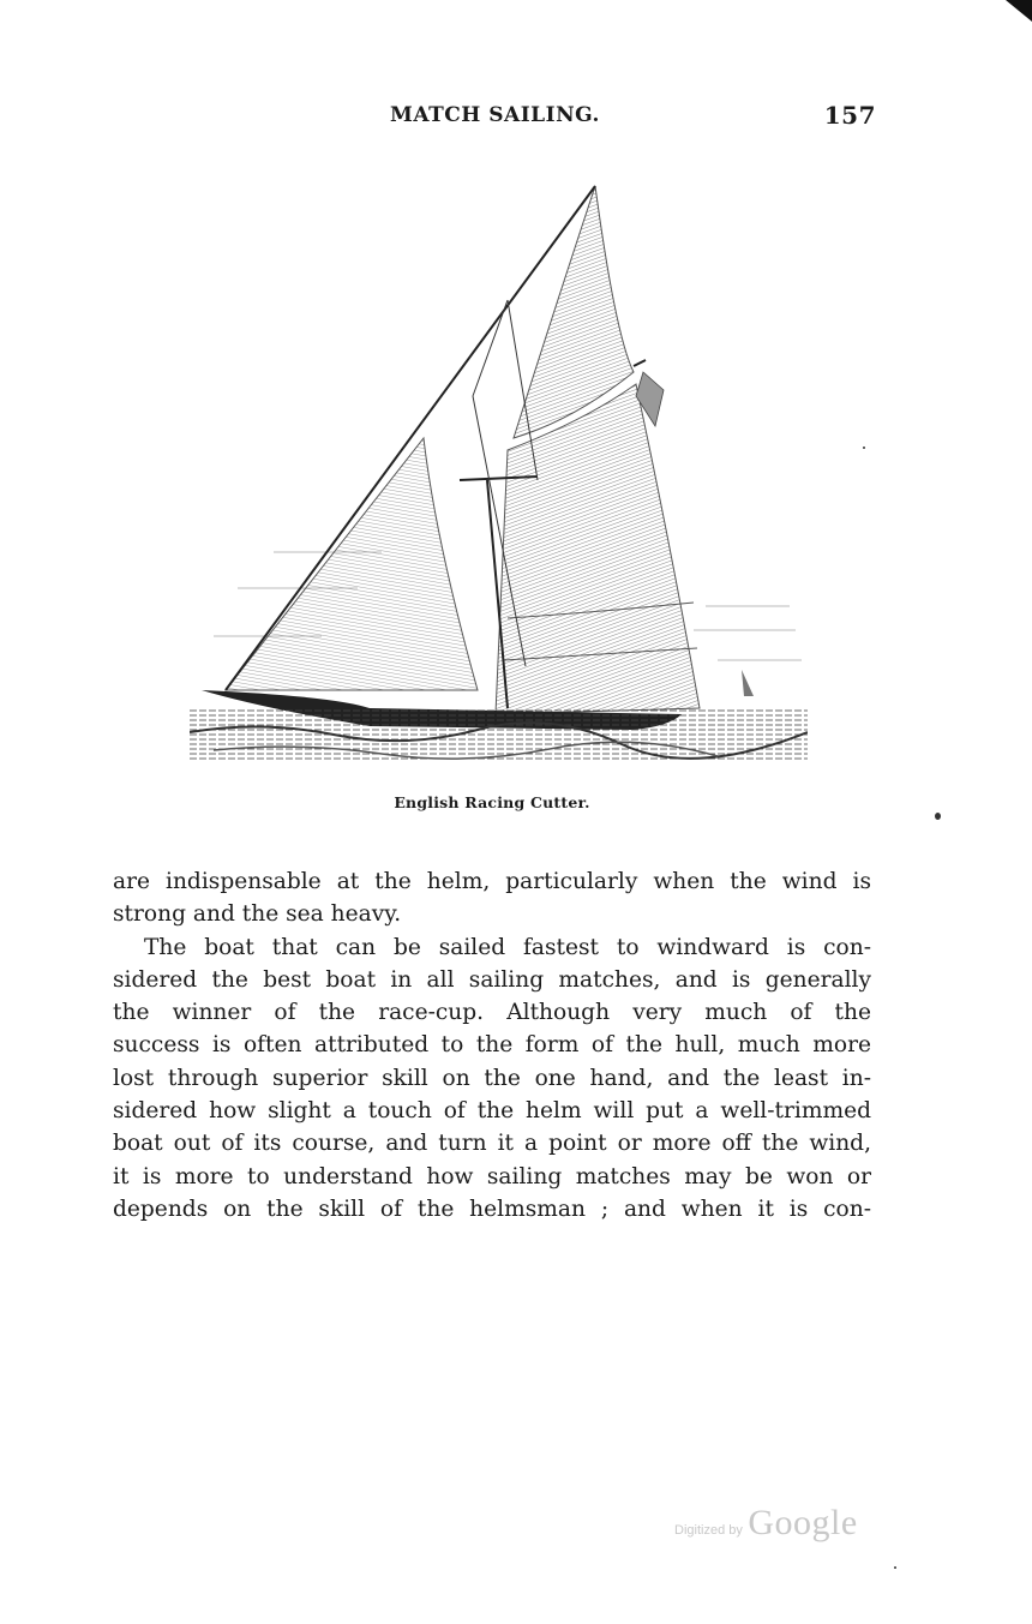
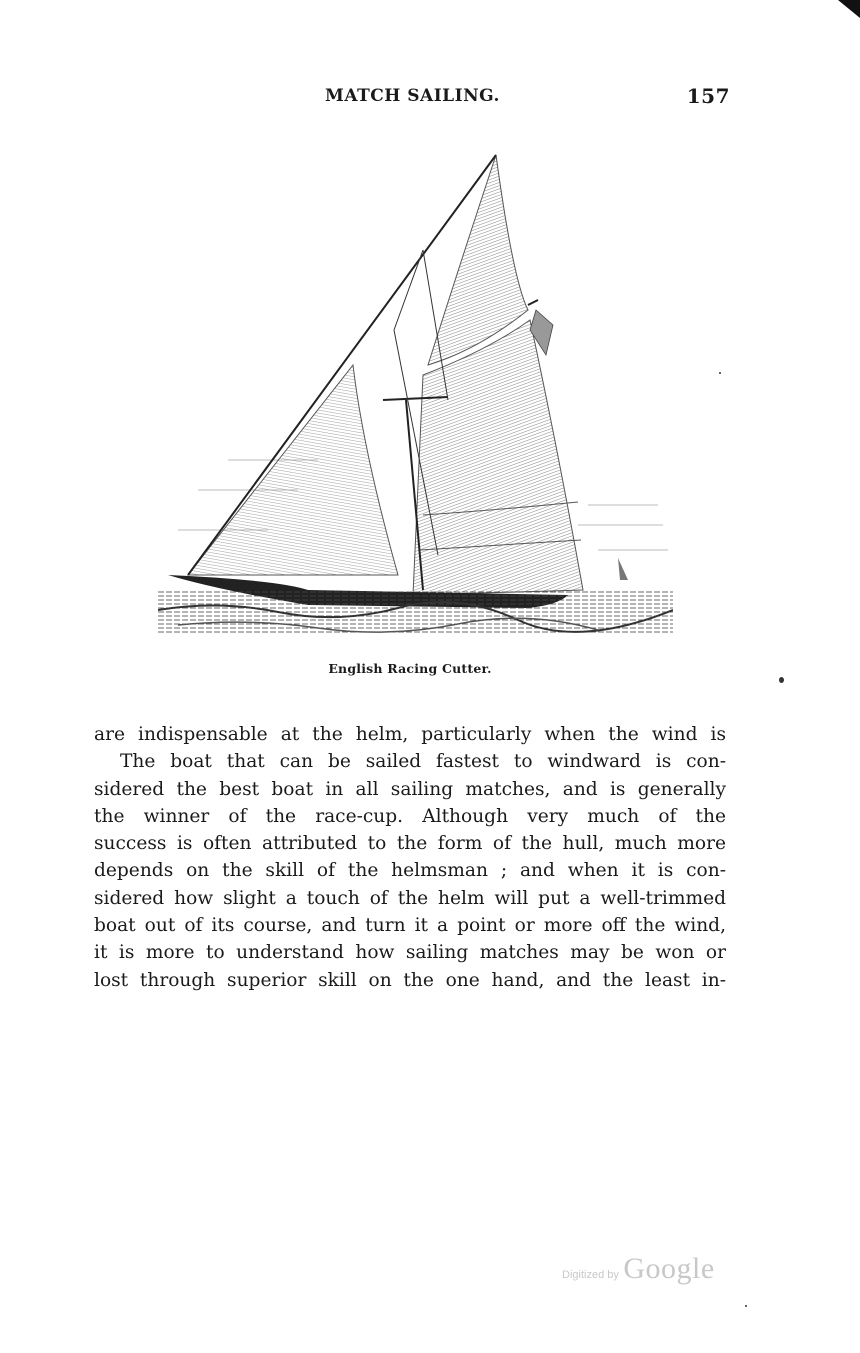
  MATCH SAILING.
  157
  English Racing Cutter.
  are indispensable at the helm, particularly when the wind is
- strong and the sea heavy.
  The boat that can be sailed fastest to windward is con-
  sidered the best boat in all sailing matches, and is generally
  the winner of the race-cup. Although very much of the
  success is often attributed to the form of the hull, much more
- lost through superior skill on the one hand, and the least in-
+ depends on the skill of the helmsman ; and when it is con-
  sidered how slight a touch of the helm will put a well-trimmed
  boat out of its course, and turn it a point or more off the wind,
  it is more to understand how sailing matches may be won or
- depends on the skill of the helmsman ; and when it is con-
+ lost through superior skill on the one hand, and the least in-
  Digitized by Google
